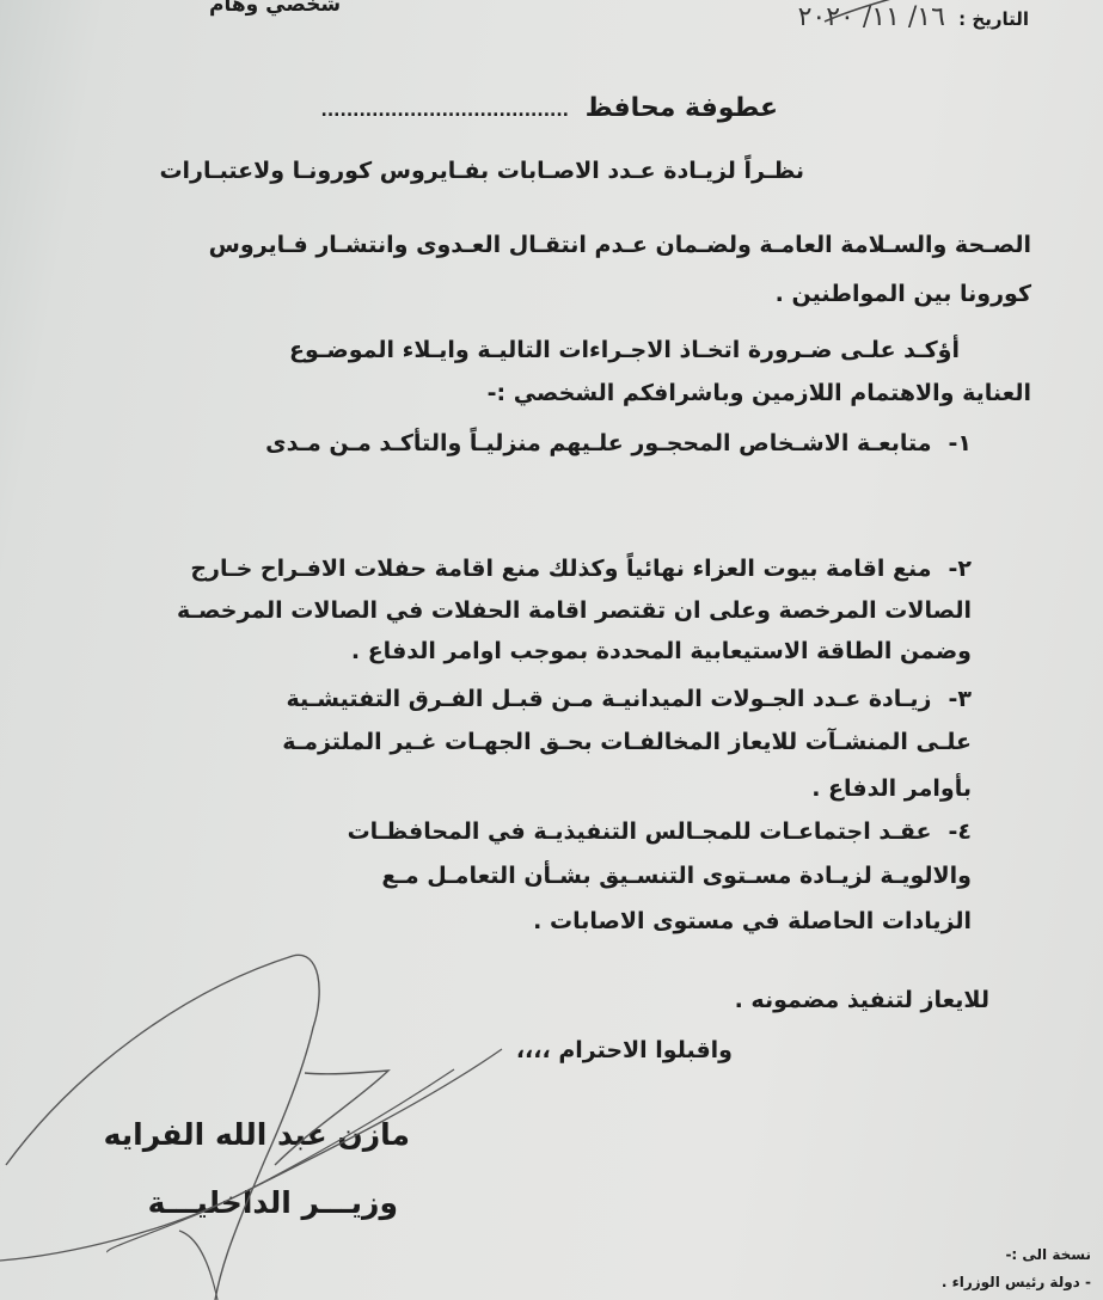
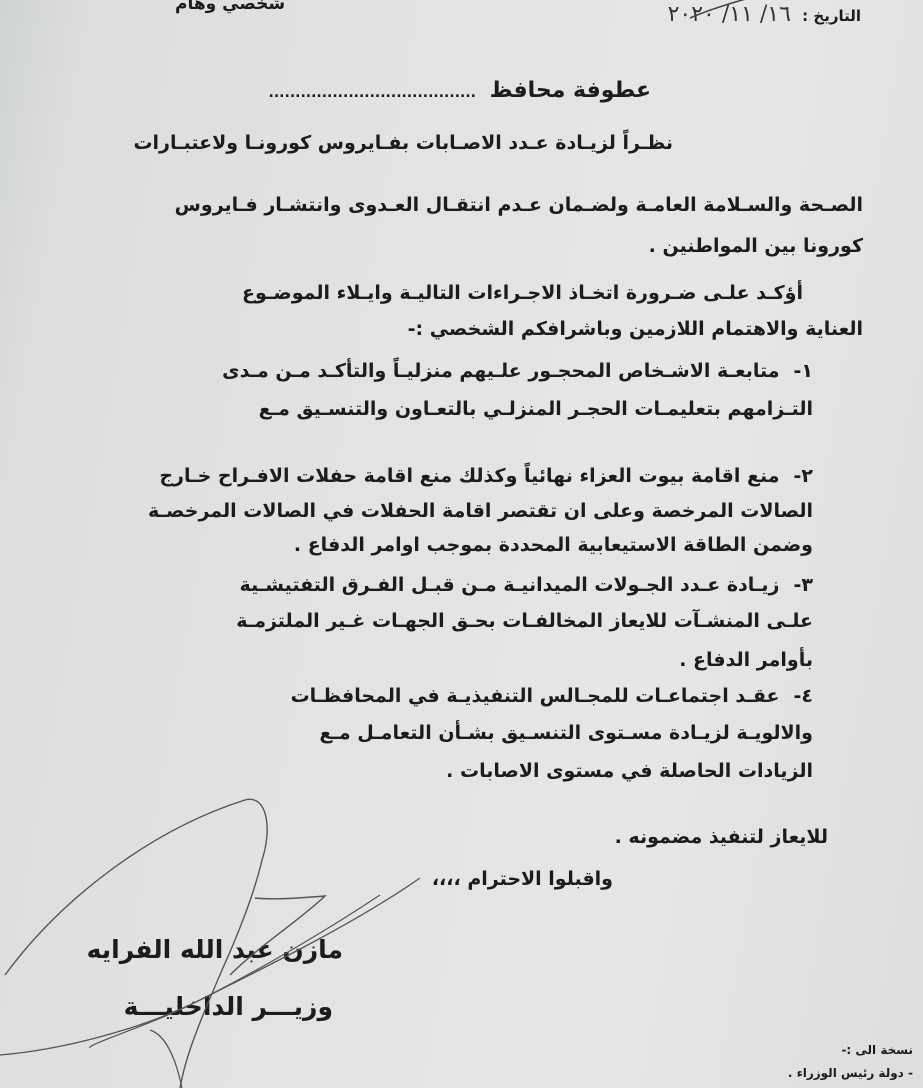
  شخصي وهام
  التاريخ : ١٦/ ١١/ ٢٠٠
  عطوفة محافظ .......................................
  نظـراً لزيـادة عـدد الاصـابات بفـايروس كورونـا ولاعتبـارات
  الصـحة والسـلامة العامـة ولضـمان عـدم انتقـال العـدوى وانتشـار فـايروس
  كورونا بين المواطنين .
  أؤكـد علـى ضـرورة اتخـاذ الاجـراءات التاليـة وايـلاء الموضـوع
  العناية والاهتمام اللازمين وباشرافكم الشخصي :-
  ١-متابعـة الاشـخاص المحجـور علـيهم منزليـاً والتأكـد مـن مـدى
+ التـزامهم بتعليمـات الحجـر المنزلـي بالتعـاون والتنسـيق مـع
  ٢-منع اقامة بيوت العزاء نهائياً وكذلك منع اقامة حفلات الافـراح خـارج
  الصالات المرخصة وعلى ان تقتصر اقامة الحفلات في الصالات المرخصـة
  وضمن الطاقة الاستيعابية المحددة بموجب اوامر الدفاع .
  ٣-زيـادة عـدد الجـولات الميدانيـة مـن قبـل الفـرق التفتيشـية
  علـى المنشـآت للايعاز المخالفـات بحـق الجهـات غـير الملتزمـة
  بأوامر الدفاع .
  ٤-عقـد اجتماعـات للمجـالس التنفيذيـة في المحافظـات
  والالويـة لزيـادة مسـتوى التنسـيق بشـأن التعامـل مـع
  الزيادات الحاصلة في مستوى الاصابات .
  للايعاز لتنفيذ مضمونه .
  واقبلوا الاحترام ،،،،
  ماز عبد الله الفرايه
  وزيـــر الدخليـــة
  نسخة الى :-
  - دولة رئيس الوزراء .
